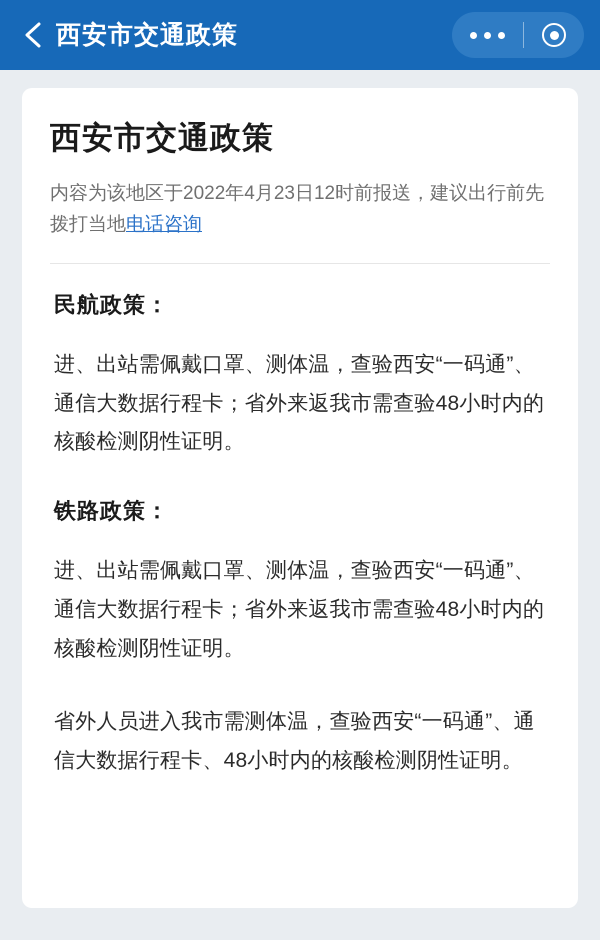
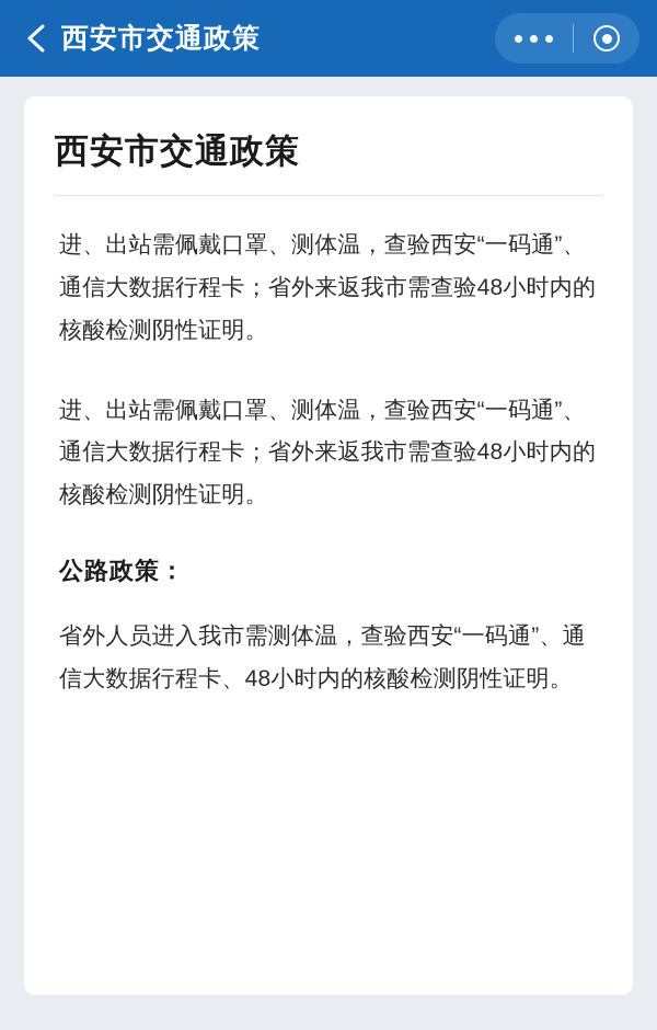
  西安市交通政策
  西安市交通政策
- 内容为该地区于2022年4月23日12时前报送，建议出行前先拨打当地电话咨询
- 民航政策：
  进、出站需佩戴口罩、测体温，查验西安“一码通”、通信大数据行程卡；省外来返我市需查验48小时内的核酸检测阴性证明。
- 铁路政策：
  进、出站需佩戴口罩、测体温，查验西安“一码通”、通信大数据行程卡；省外来返我市需查验48小时内的核酸检测阴性证明。
+ 公路政策：
  省外人员进入我市需测体温，查验西安“一码通”、通信大数据行程卡、48小时内的核酸检测阴性证明。
